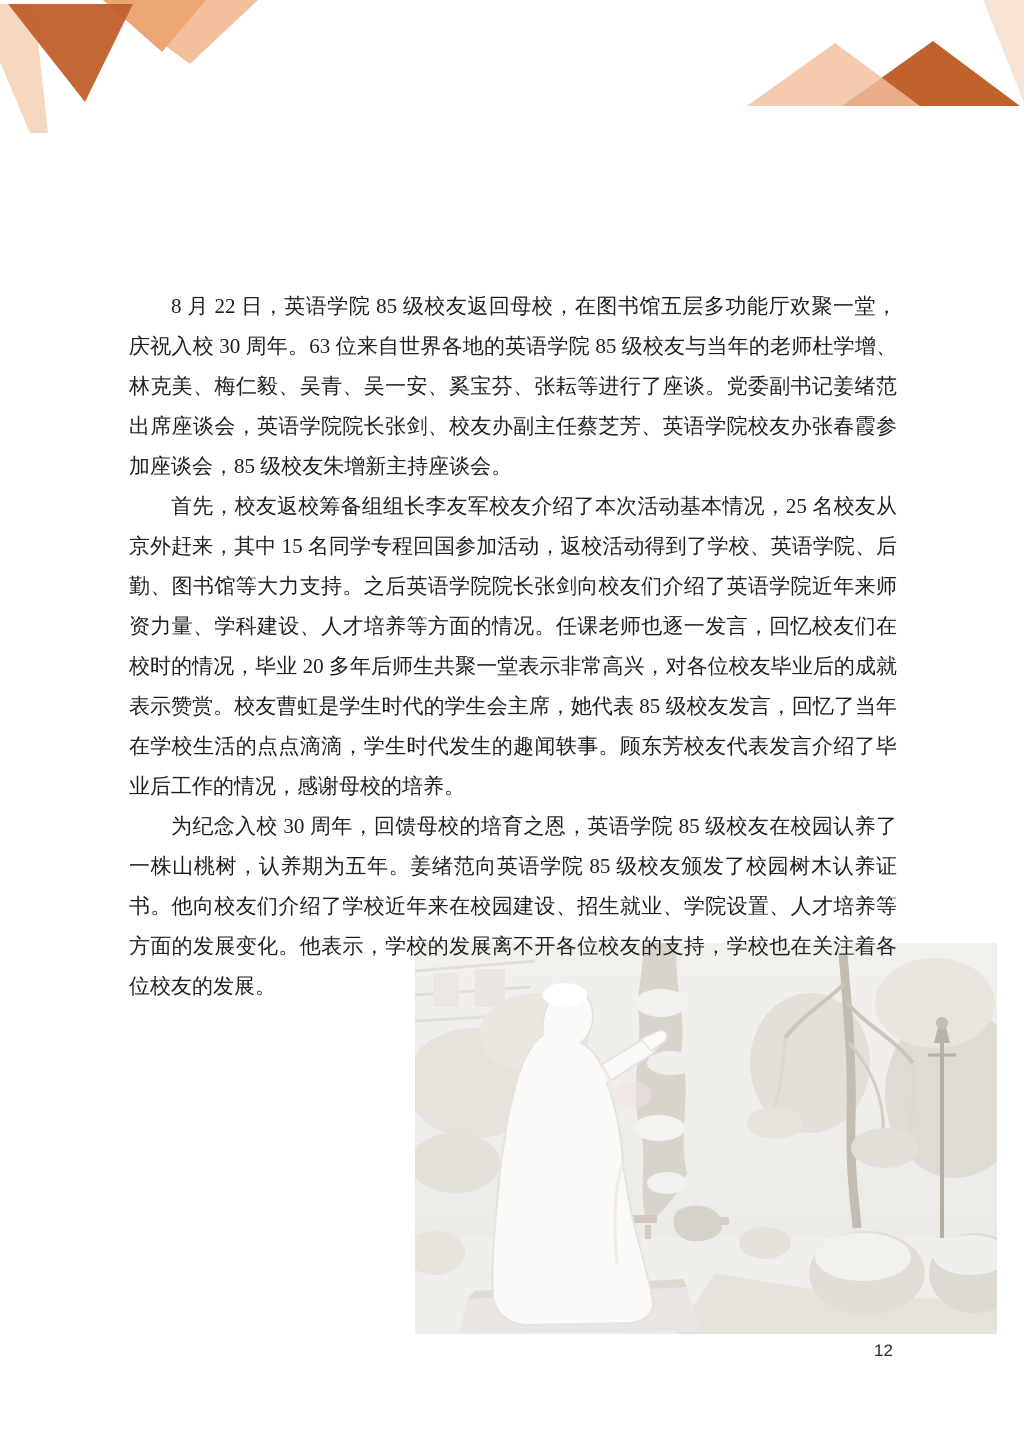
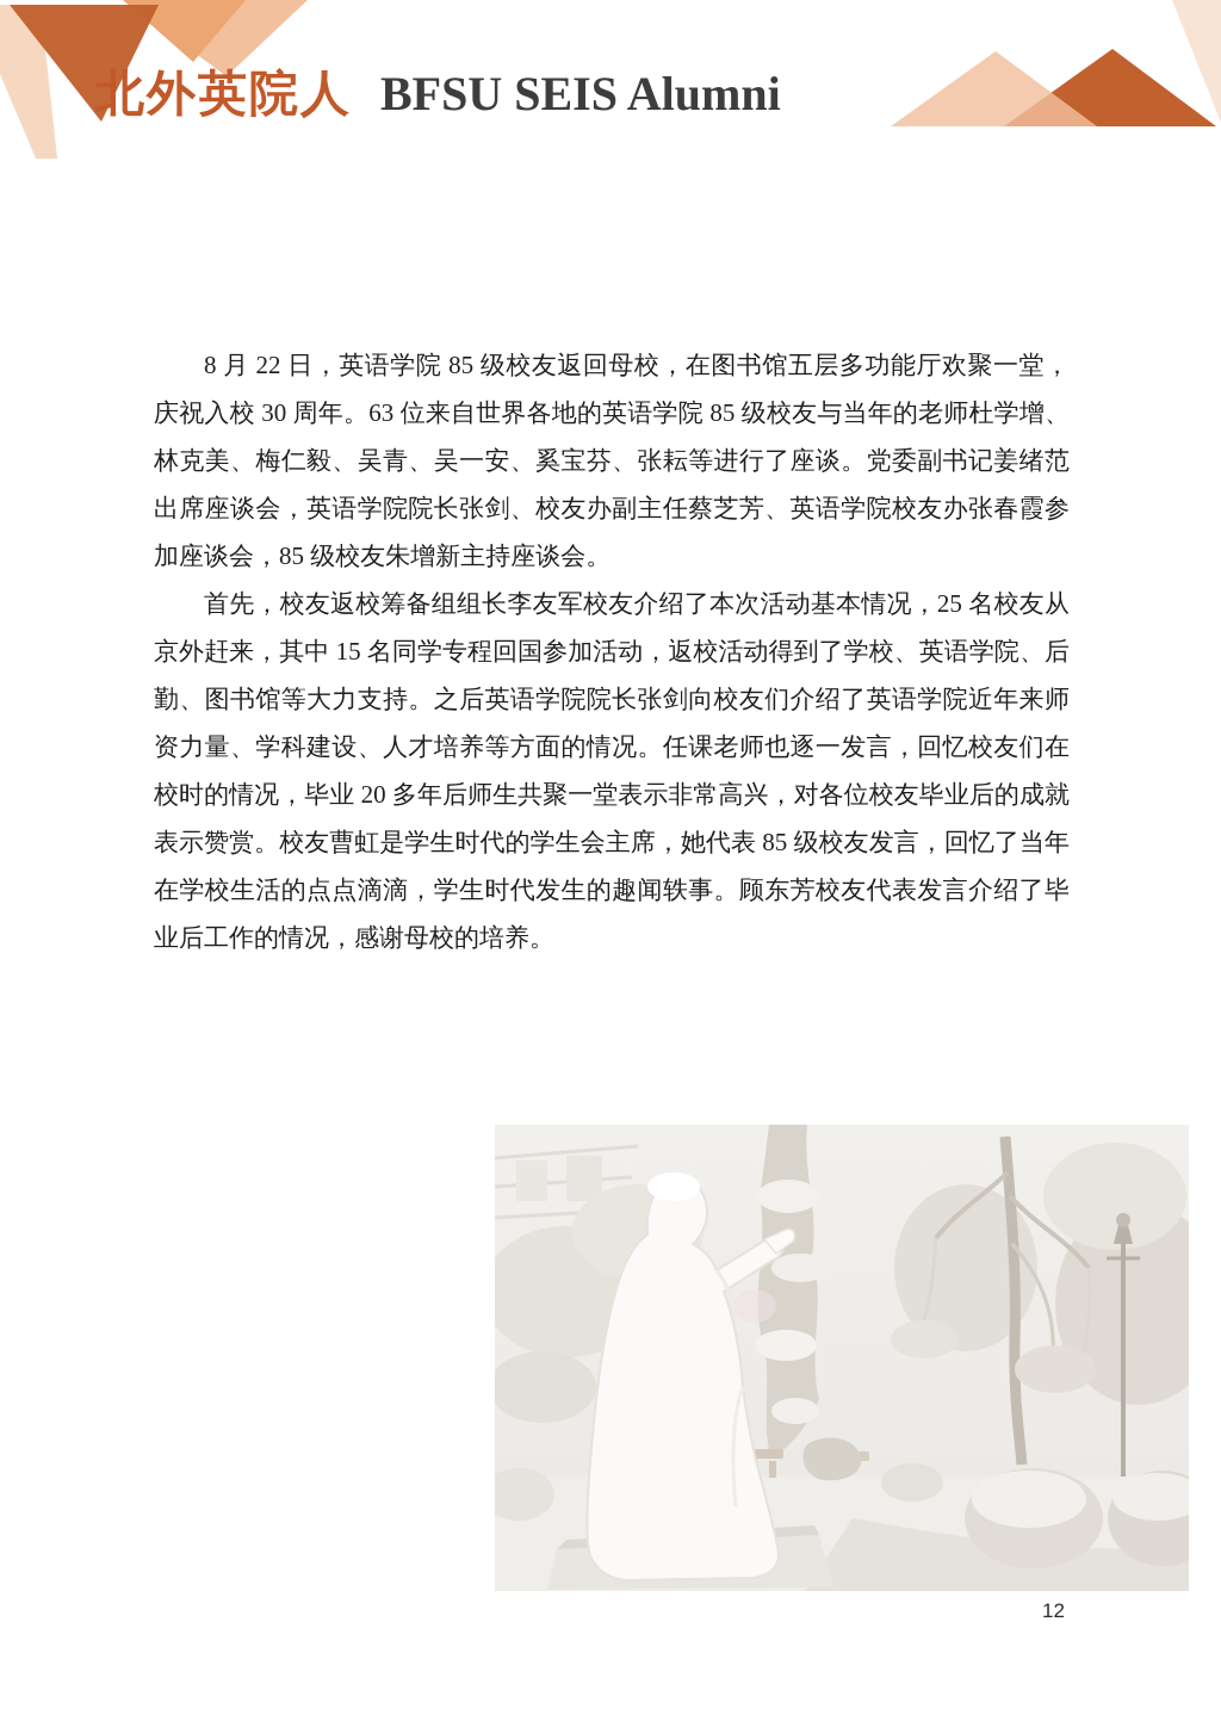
+ 北外英院人
+ BFSU SEIS Alumni
  8 月 22 日，英语学院 85 级校友返回母校，在图书馆五层多功能厅欢聚一堂，庆祝入校 30 周年。63 位来自世界各地的英语学院 85 级校友与当年的老师杜学增、林克美、梅仁毅、吴青、吴一安、奚宝芬、张耘等进行了座谈。党委副书记姜绪范出席座谈会，英语学院院长张剑、校友办副主任蔡芝芳、英语学院校友办张春霞参加座谈会，85 级校友朱增新主持座谈会。
  首先，校友返校筹备组组长李友军校友介绍了本次活动基本情况，25 名校友从京外赶来，其中 15 名同学专程回国参加活动，返校活动得到了学校、英语学院、后勤、图书馆等大力支持。之后英语学院院长张剑向校友们介绍了英语学院近年来师资力量、学科建设、人才培养等方面的情况。任课老师也逐一发言，回忆校友们在校时的情况，毕业 20 多年后师生共聚一堂表示非常高兴，对各位校友毕业后的成就表示赞赏。校友曹虹是学生时代的学生会主席，她代表 85 级校友发言，回忆了当年在学校生活的点点滴滴，学生时代发生的趣闻轶事。顾东芳校友代表发言介绍了毕业后工作的情况，感谢母校的培养。
- 为纪念入校 30 周年，回馈母校的培育之恩，英语学院 85 级校友在校园认养了一株山桃树，认养期为五年。姜绪范向英语学院 85 级校友颁发了校园树木认养证书。他向校友们介绍了学校近年来在校园建设、招生就业、学院设置、人才培养等方面的发展变化。他表示，学校的发展离不开各位校友的支持，学校也在关注着各位校友的发展。
  12
